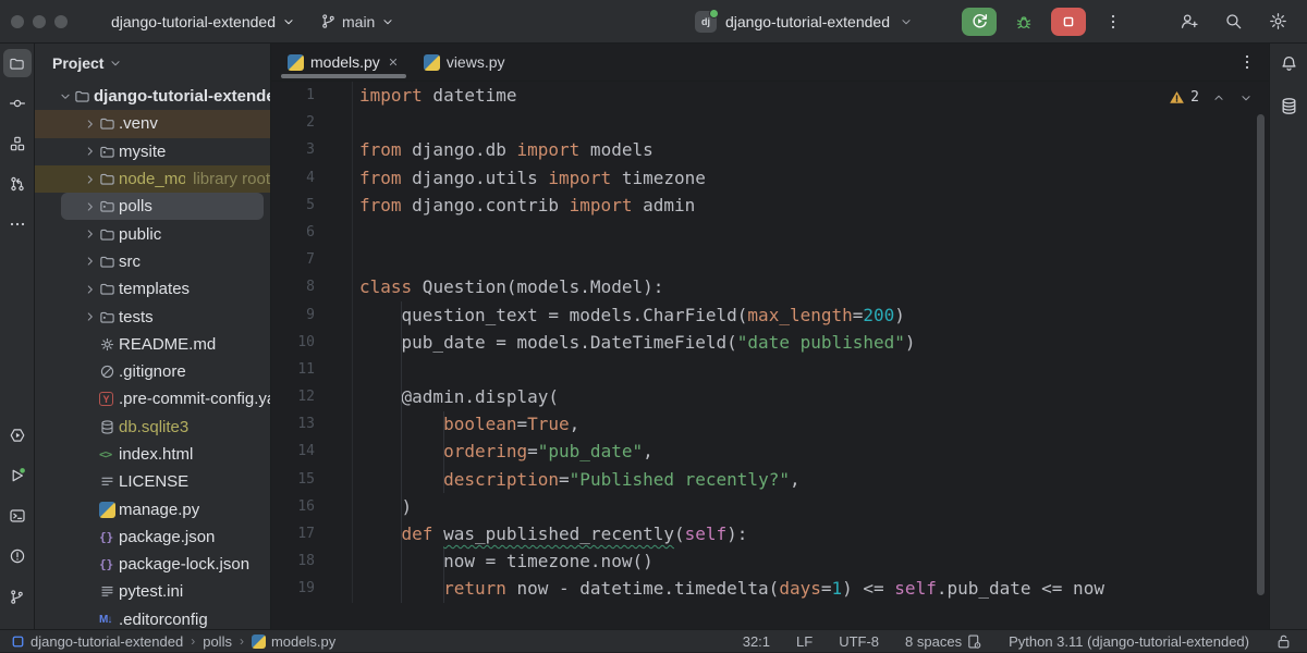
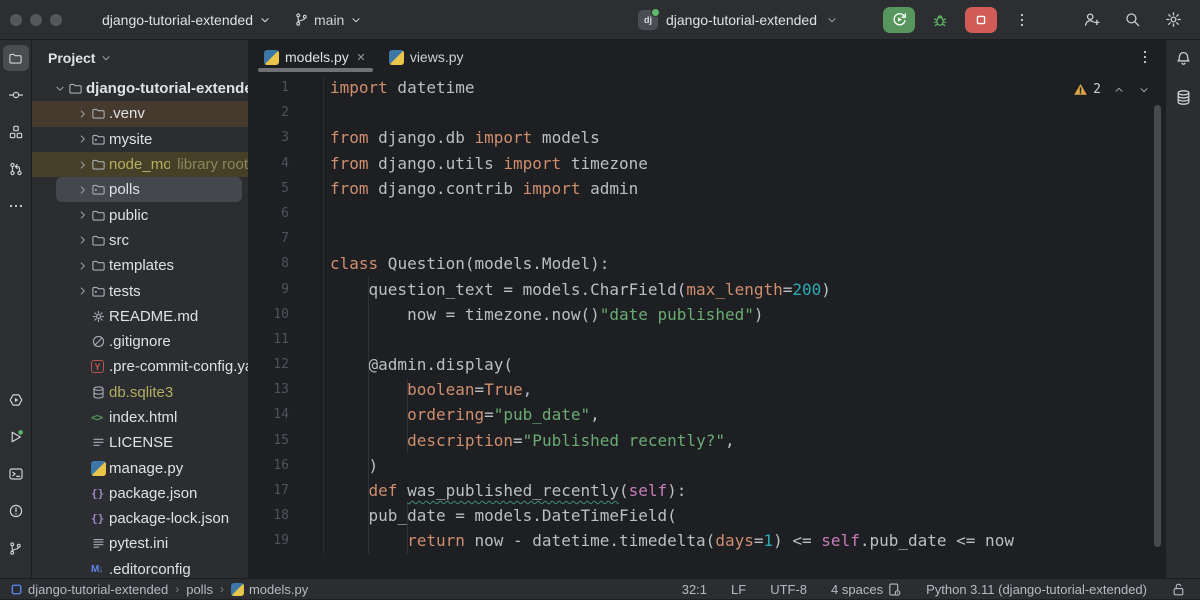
  django-tutorial-extended
  main
  dj
  django-tutorial-extended
  Project
  django-tutorial-extend
  .venv
  mysite
  library root
  polls
  public
  src
  templates
  tests
  README.md
  .gitignore
  .pre-commit-config.y
  db.sqlite3
  index.html
  LICENSE
  manage.py
  package.json
  package-lock.json
  pytest.ini
  .editorconfig
  models.py
  views.py
  1
  2
  3
  4
  5
  6
  7
  8
  9
  10
  11
  12
  13
  14
  15
  16
  17
  18
  19
  import datetime
  from django.db import models
  from django.utils import timezone
  from django.contrib import admin
  class Question(models.Model):
  question_text = models.CharField(max_length=200)
- pub_date = models.DateTimeField("date published")
+ now = timezone.now()"date published")
  @admin.display(
  boolean=True,
  ordering="pub_date",
  description="Published recently?",
  )
  def was_published_recently(self):
- now = timezone.now()
+ pub_date = models.DateTimeField(
  return now - datetime.timedelta(days=1) <= self.pub_date <= now
  2
  django-tutorial-extended
  ›
  polls
  ›
  models.py
  32:1
  LF
  UTF-8
- 8 spaces
+ 4 spaces
  Python 3.11 (django-tutorial-extended)
